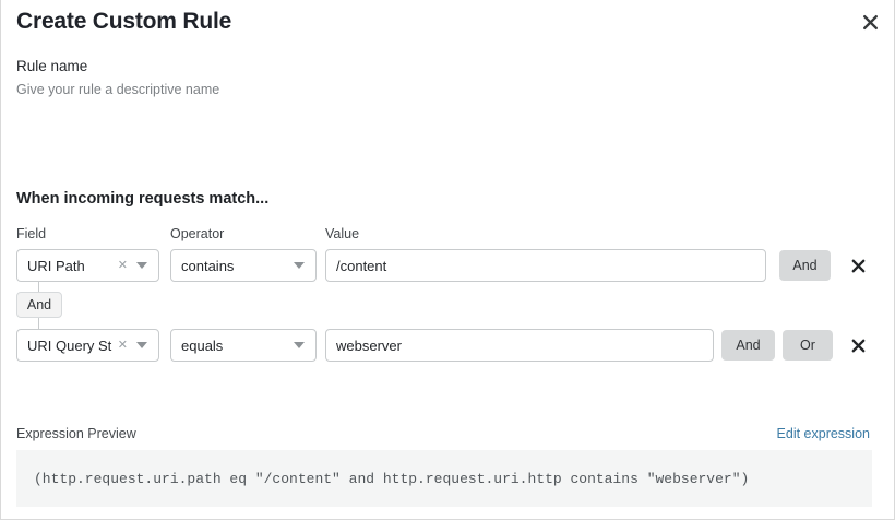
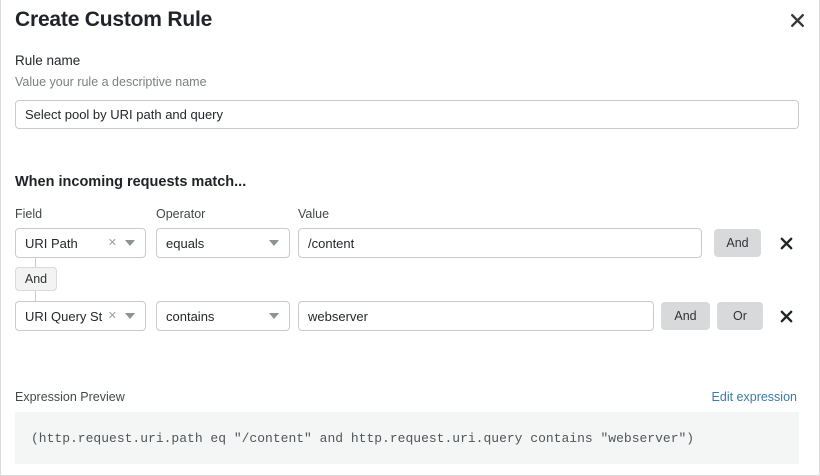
  Create Custom Rule
  Rule name
- Give your rule a descriptive name
+ Value your rule a descriptive name
+ Select pool by URI path and query
  When incoming requests match...
  Field
  Operator
  Value
  URI Path
  ✕
- contains
+ equals
  /content
  And
  And
  URI Query St
  ✕
- equals
+ contains
  webserver
  And
  Or
  Expression Preview
  Edit expression
- (http.request.uri.path eq "/content" and http.request.uri.http contains "webserver")
+ (http.request.uri.path eq "/content" and http.request.uri.query contains "webserver")
